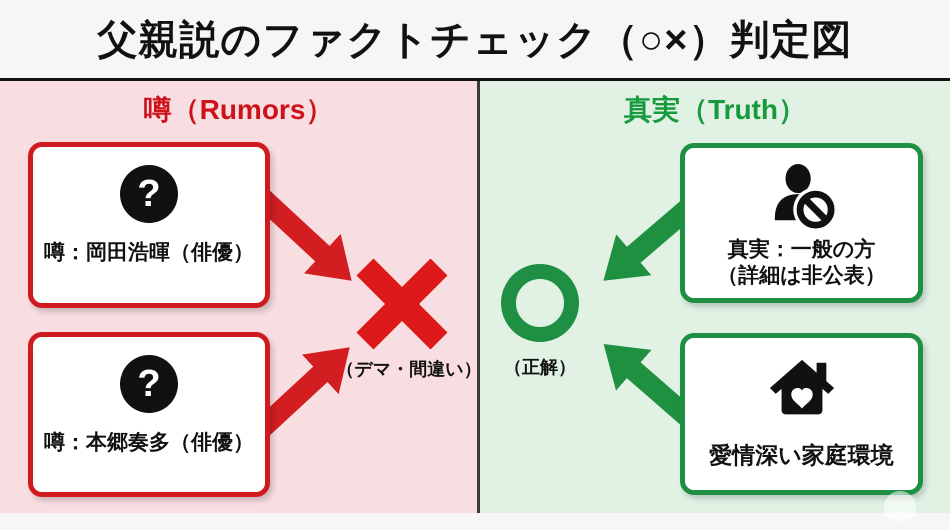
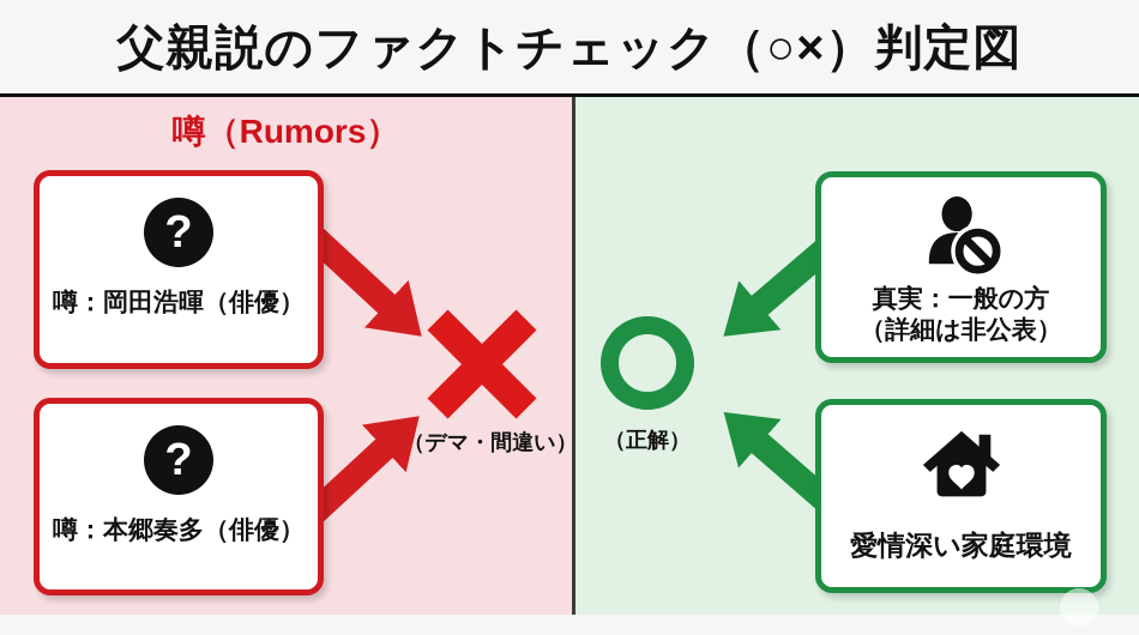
  父親説のファクトチェック（○×）判定図
  噂（Rumors）
- 真実（Truth）
  ?
  噂：岡田浩暉（俳優）
  ?
  噂：本郷奏多（俳優）
  真実：一般の方
  （詳細は非公表）
  愛情深い家庭環境
  （デマ・間違い）
  （正解）
